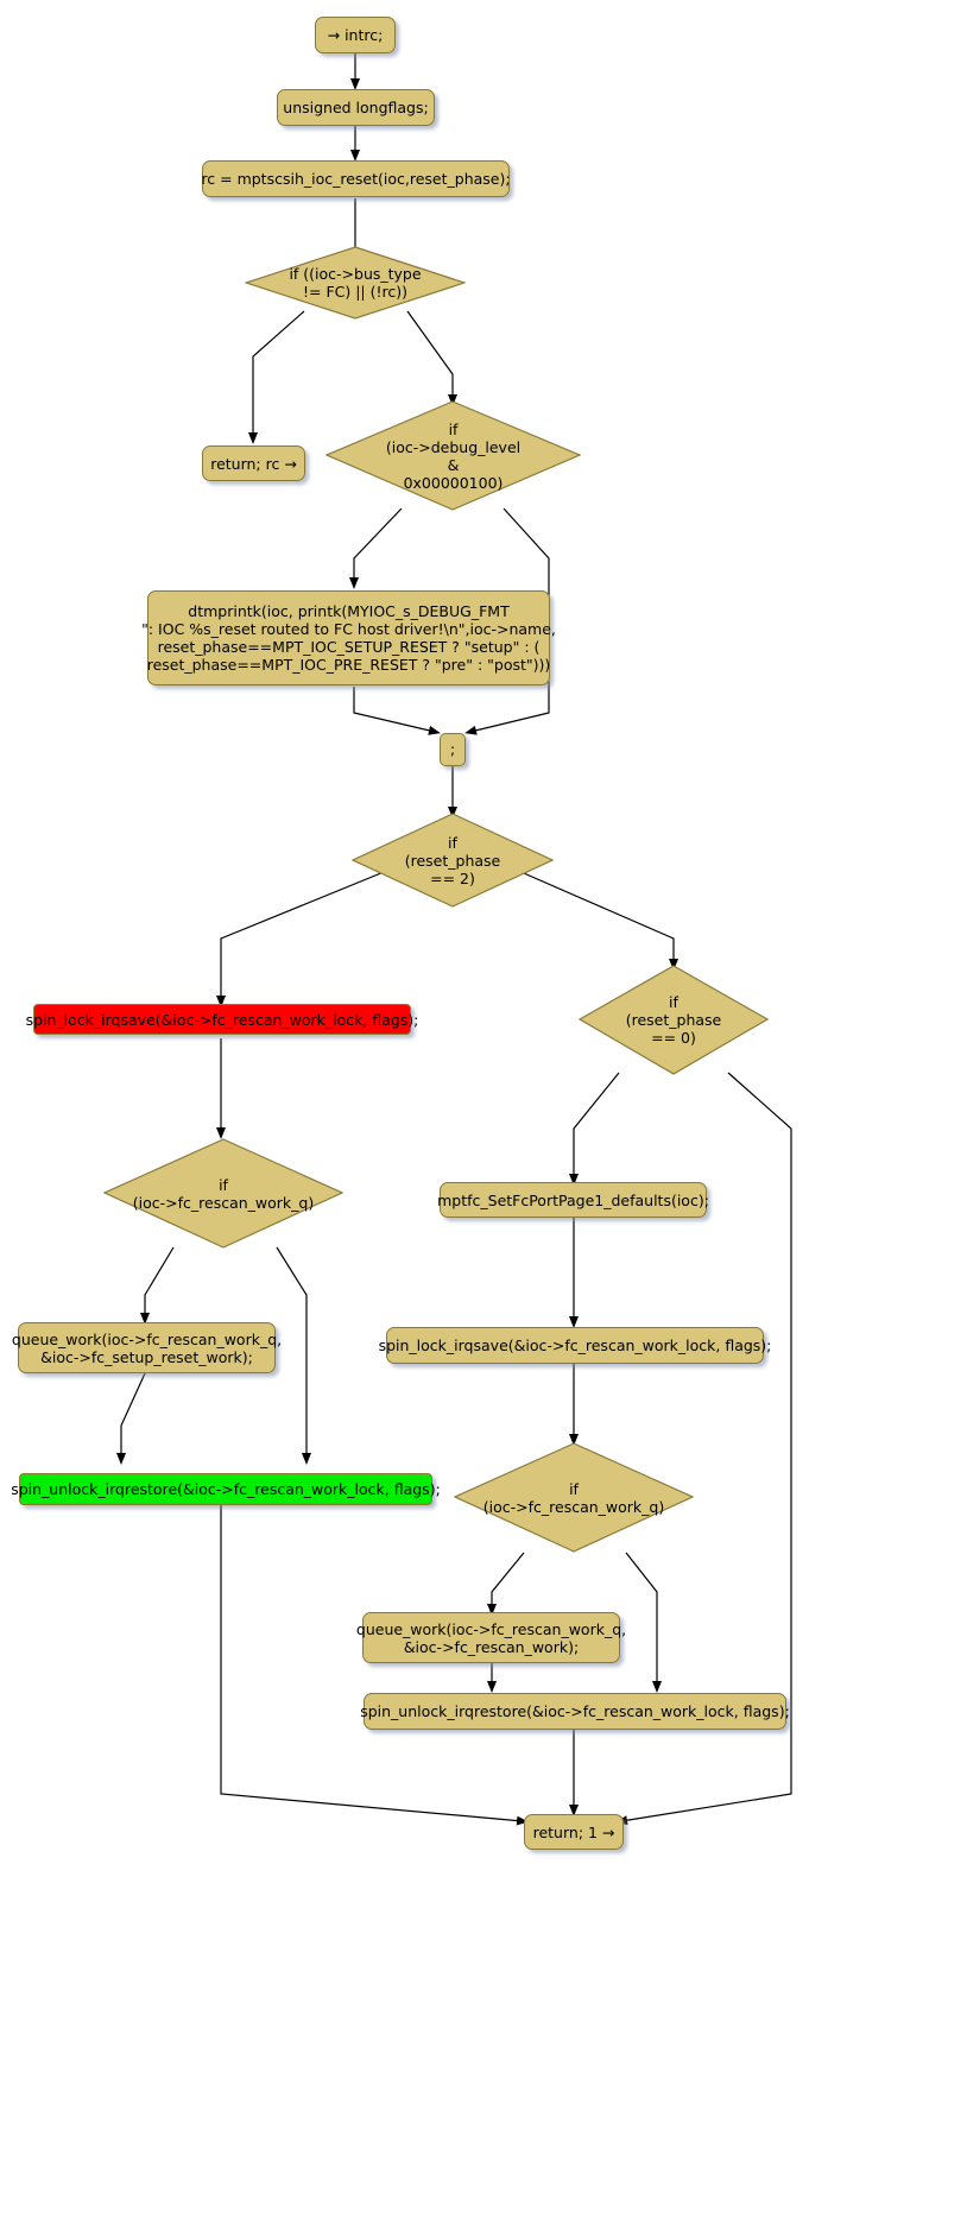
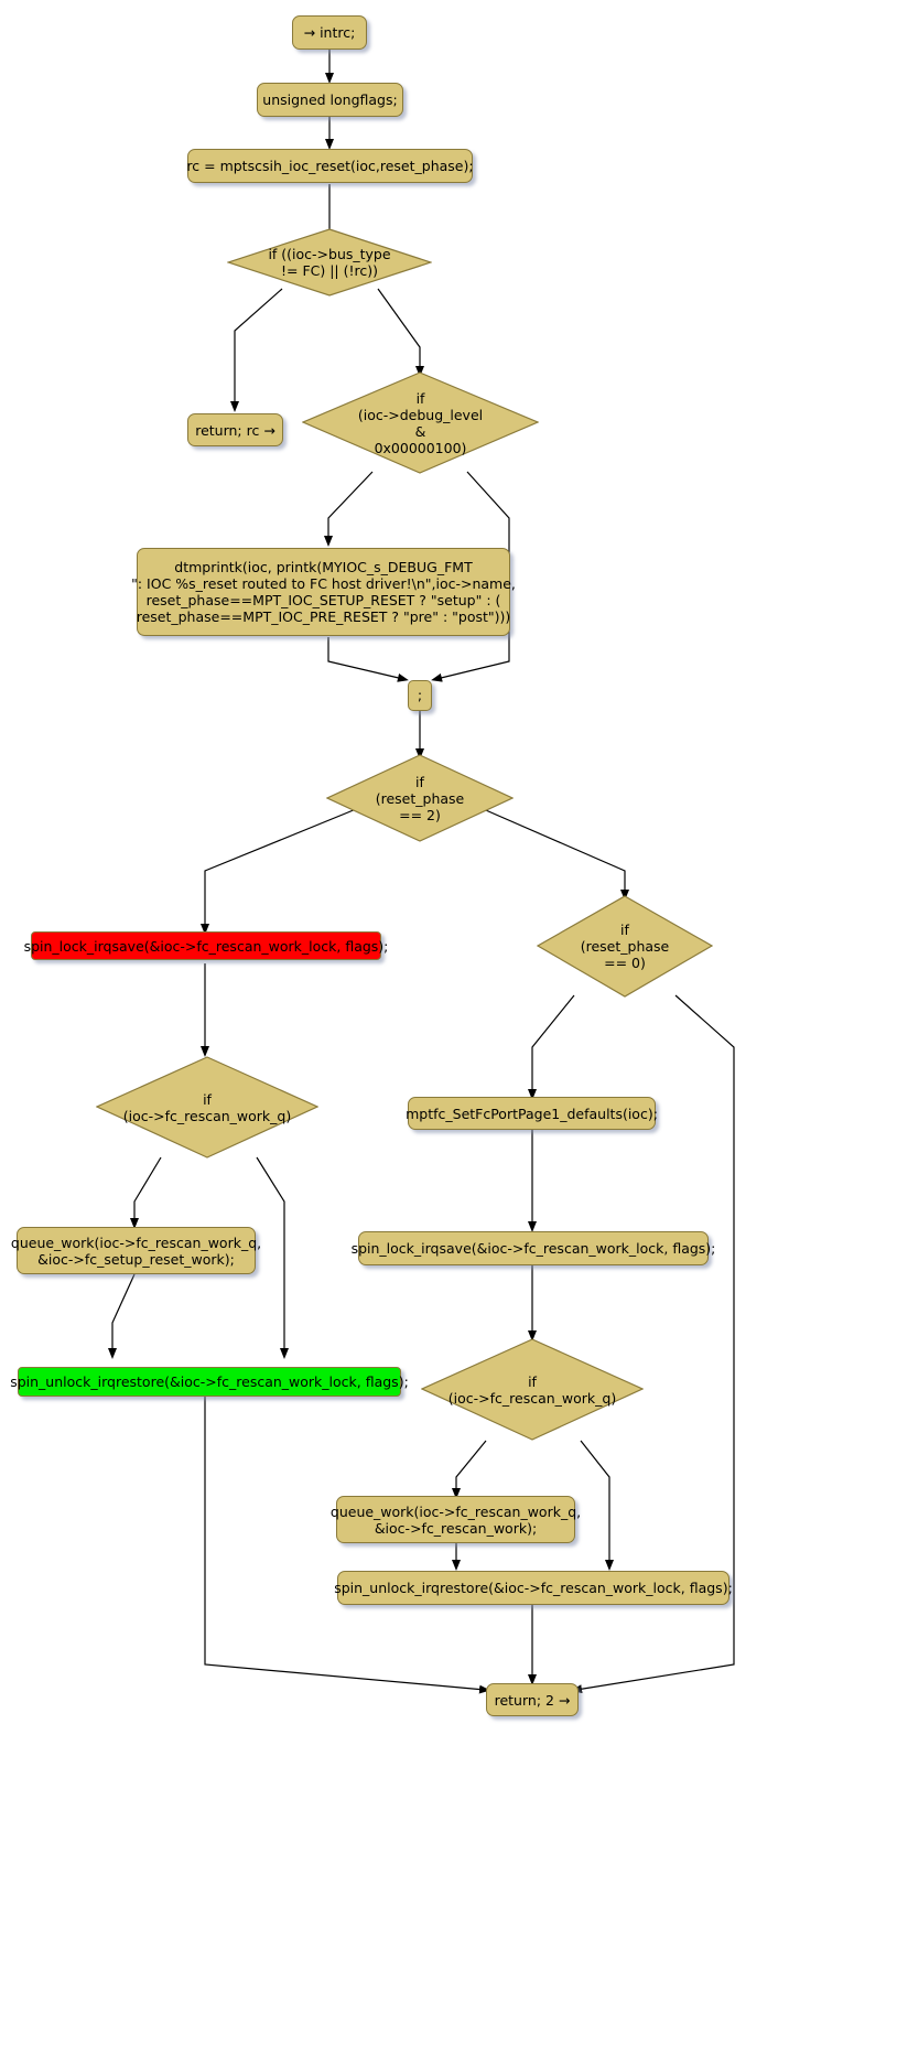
  → intrc;
  unsigned longflags;
  rc = mptscsih_ioc_reset(ioc,reset_phase);
  if ((ioc->bus_type
  != FC) || (!rc))
  return; rc →
  if
  (ioc->debug_level
  &
  0x00000100)
  dtmprintk(ioc, printk(MYIOC_s_DEBUG_FMT
  ": IOC %s_reset routed to FC host driver!\n",ioc->name,
  reset_phase==MPT_IOC_SETUP_RESET ? "setup" : (
  reset_phase==MPT_IOC_PRE_RESET ? "pre" : "post")))
  ;
  if
  (reset_phase
  == 2)
  spin_lock_irqsave(&ioc->fc_rescan_work_lock, flags);
  if
  (reset_phase
  == 0)
  if
  (ioc->fc_rescan_work_q)
  mptfc_SetFcPortPage1_defaults(ioc);
  queue_work(ioc->fc_rescan_work_q,
  &ioc->fc_setup_reset_work);
  spin_lock_irqsave(&ioc->fc_rescan_work_lock, flags);
  spin_unlock_irqrestore(&ioc->fc_rescan_work_lock, flags);
  if
  (ioc->fc_rescan_work_q)
  queue_work(ioc->fc_rescan_work_q,
  &ioc->fc_rescan_work);
  spin_unlock_irqrestore(&ioc->fc_rescan_work_lock, flags);
- return; 1 →
+ return; 2 →
